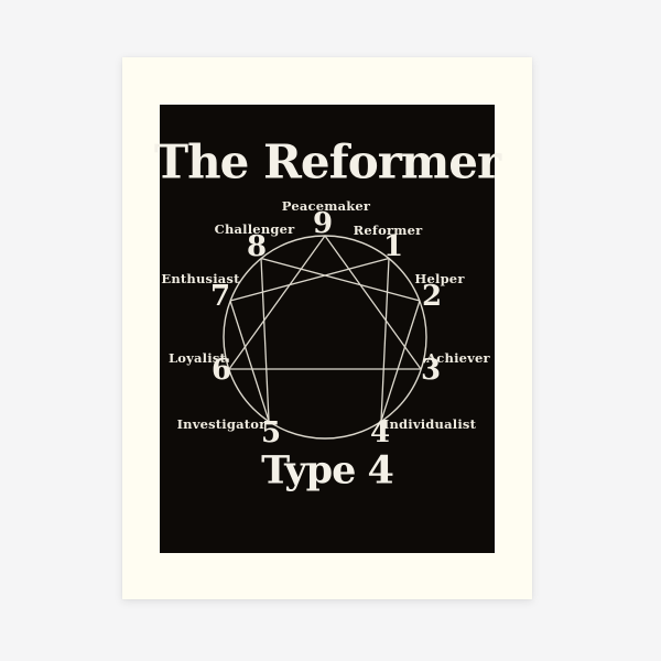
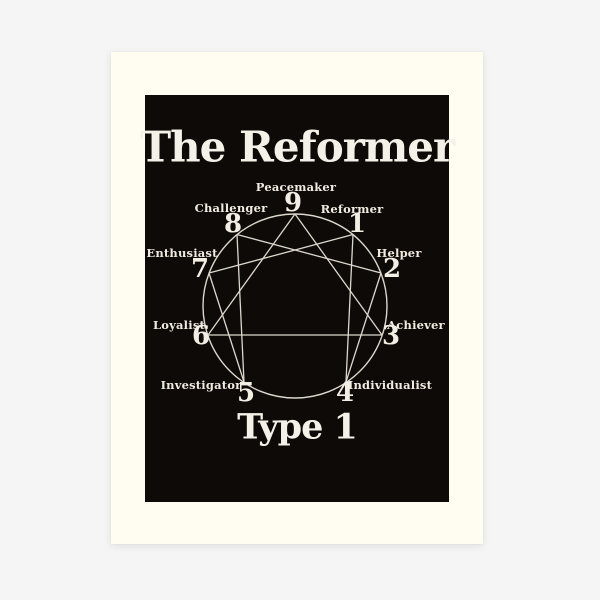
  The Reformer
  Peacemaker
  9
  Reformer
  1
  Helper
  2
  Achiever
  3
  Individualist
  4
  Investigator
  5
  Loyalist
  6
  Enthusiast
  7
  Challenger
  8
- Type 4
+ Type 1
